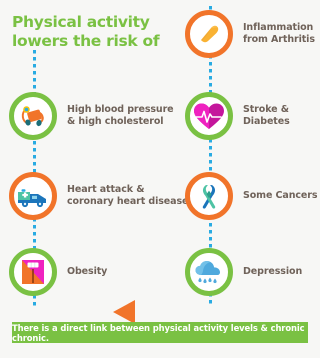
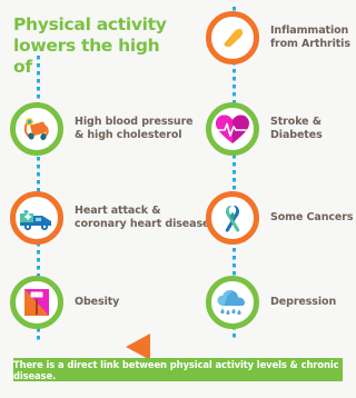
- Physical activity lowers the risk of
+ Physical activity lowers the high of
  Inflammation
  from Arthritis
  High blood pressure
  & high cholesterol
  Stroke &
  Diabetes
  Heart attack &
  coronary heart diseas
  Some Cancers
  Obesity
  Depression
- There is a direct link between physical activity levels & chronic chronic.
+ There is a direct link between physical activity levels & chronic disease.
